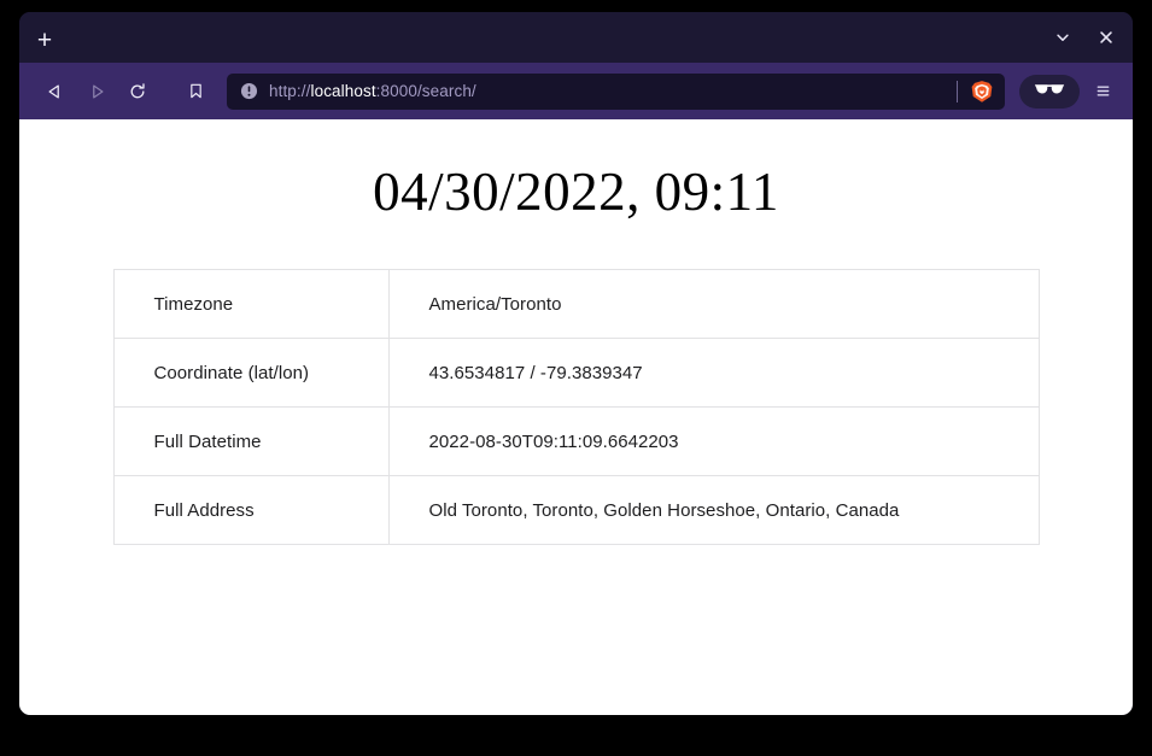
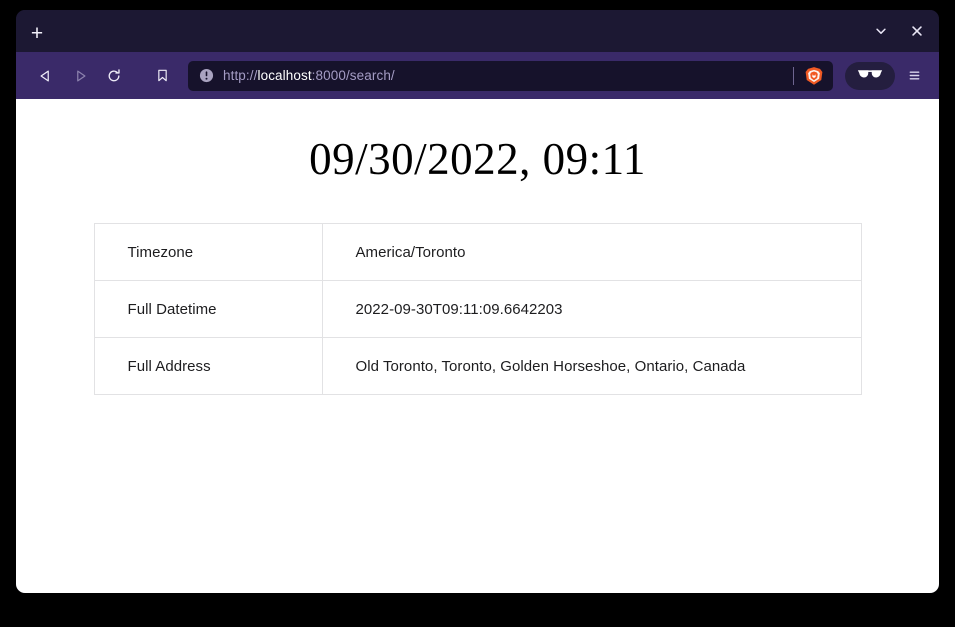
  +
  http://localhost:8000/search/
- 04/30/2022, 09:11
+ 09/30/2022, 09:11
  Timezone	America/Toronto
- Coordinate (lat/lon)	43.6534817 / -79.3839347
- Full Datetime	2022-08-30T09:11:09.6642203
+ Full Datetime	2022-09-30T09:11:09.6642203
  Full Address	Old Toronto, Toronto, Golden Horseshoe, Ontario, Canada
